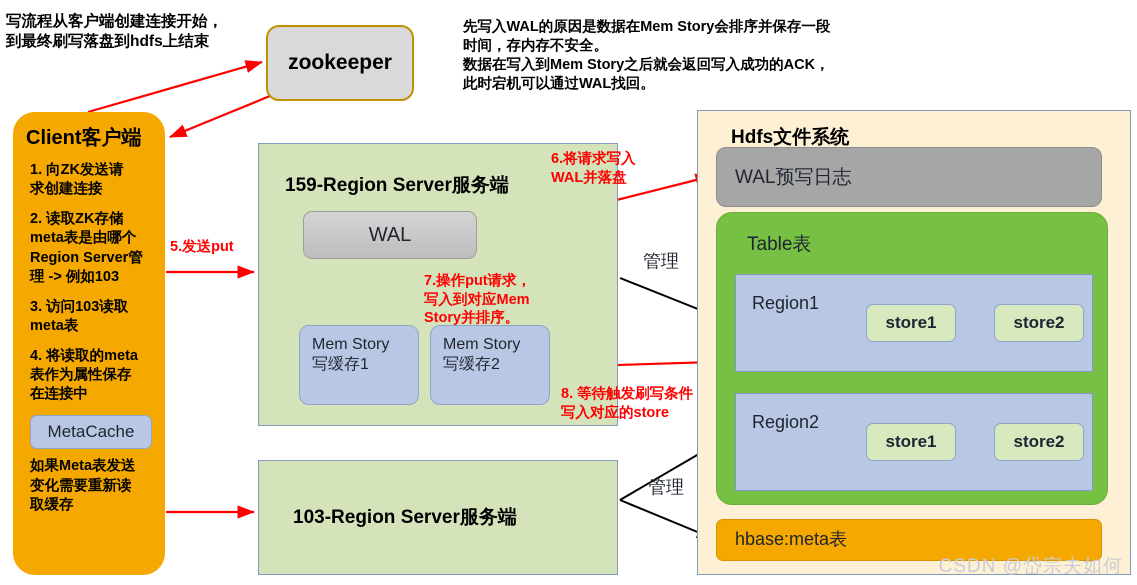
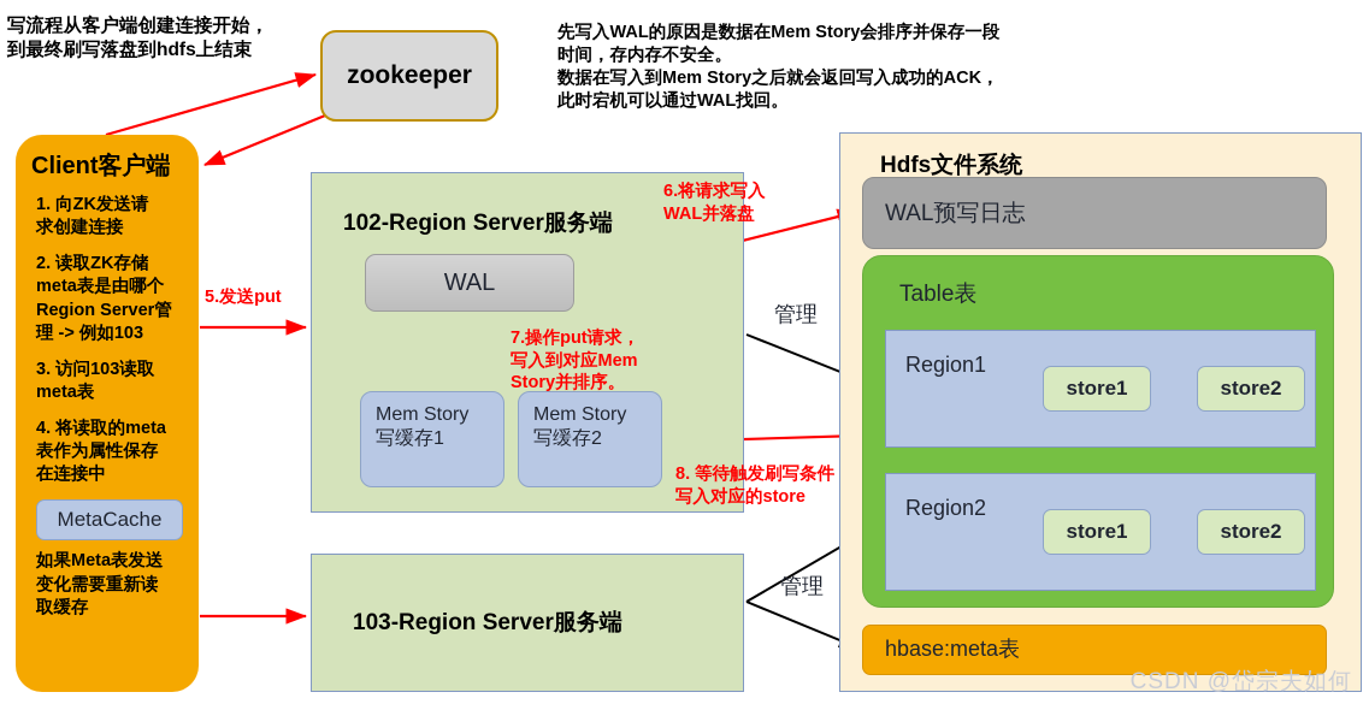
  写流程从客户端创建连接开始，
  到最终刷写落盘到hdfs上结束
  先写入WAL的原因是数据在Mem Story会排序并保存一段
  时间，存内存不安全。
  数据在写入到Mem Story之后就会返回写入成功的ACK，
  此时宕机可以通过WAL找回。
  zookeeper
  Client客户端
  1. 向ZK发送请
  求创建连接
  2. 读取ZK存储
  meta表是由哪个
  Region Server管
  理 -> 例如103
  3. 访问103读取
  meta表
  4. 将读取的meta
  表作为属性保存
  在连接中
  MetaCache
  如果Meta表发送
  变化需要重新读
  取缓存
- 159-Region Server服务端
+ 102-Region Server服务端
  WAL
  Mem Story
  写缓存1
  Mem Story
  写缓存2
  103-Region Server服务端
  Hdfs文件系统
  WAL预写日志
  Table表
  Region1
  store1
  store2
  Region2
  store1
  store2
  hbase:meta表
  5.发送put
  6.将请求写入
  WAL并落盘
  7.操作put请求，
  写入到对应Mem
  Story并排序。
  8. 等待触发刷写条件
  写入对应的store
  管理
  管理
  CSDN @岱宗夫如何
